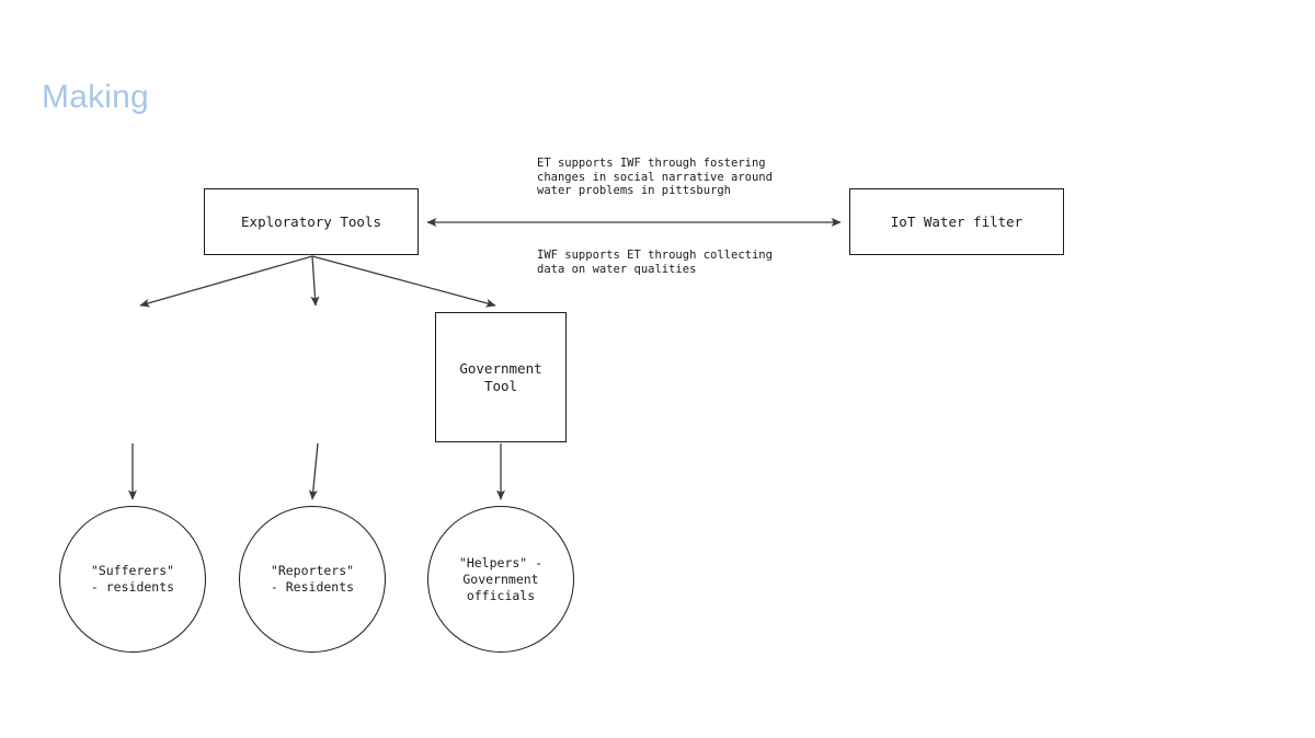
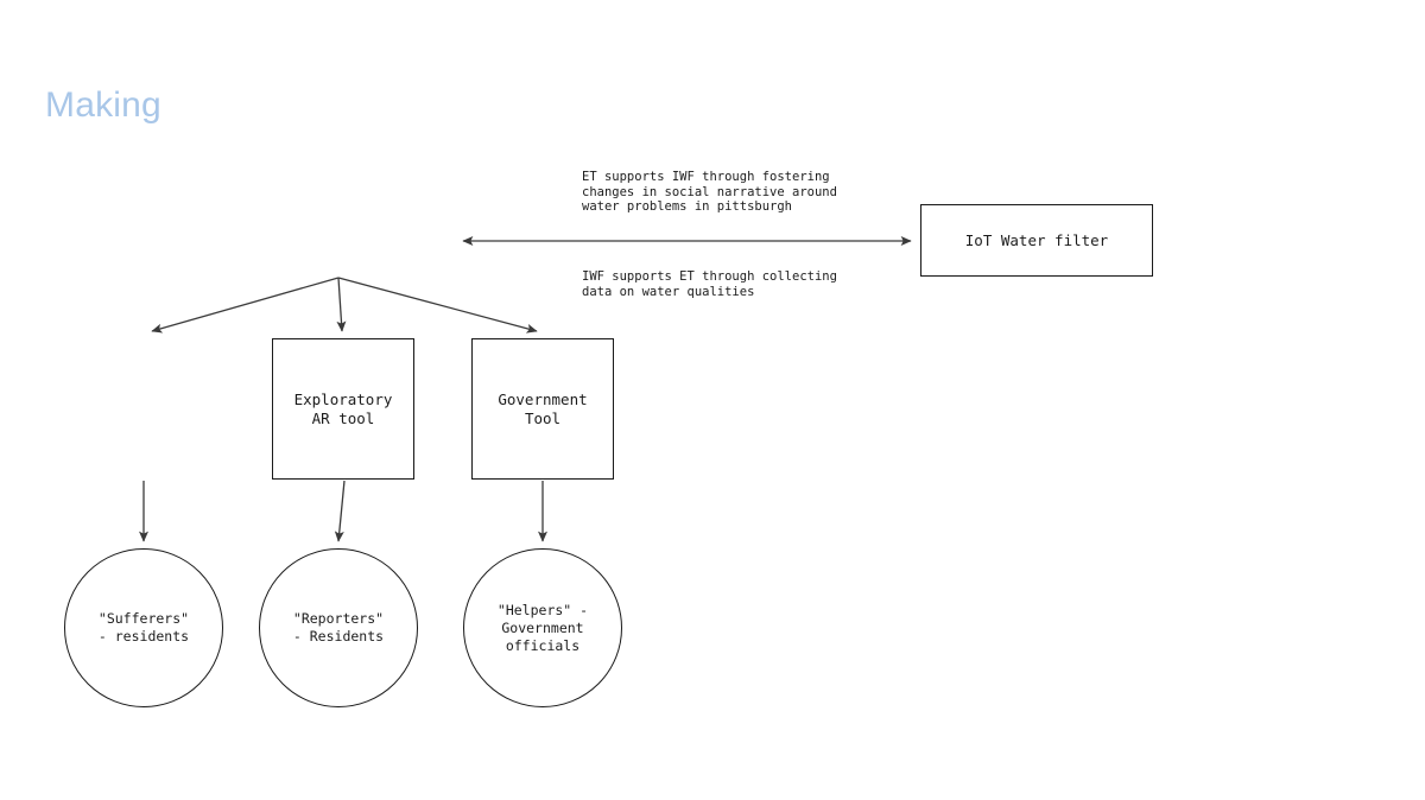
  Making
- Exploratory Tools
  IoT Water filter
+ Exploratory
+ AR tool
  Government
  Tool
  "Sufferers"
  - residents
  "Reporters"
  - Residents
  "Helpers" -
  Government
  officials
  ET supports IWF through fostering
  changes in social narrative around
  water problems in pittsburgh
  IWF supports ET through collecting
  data on water qualities
